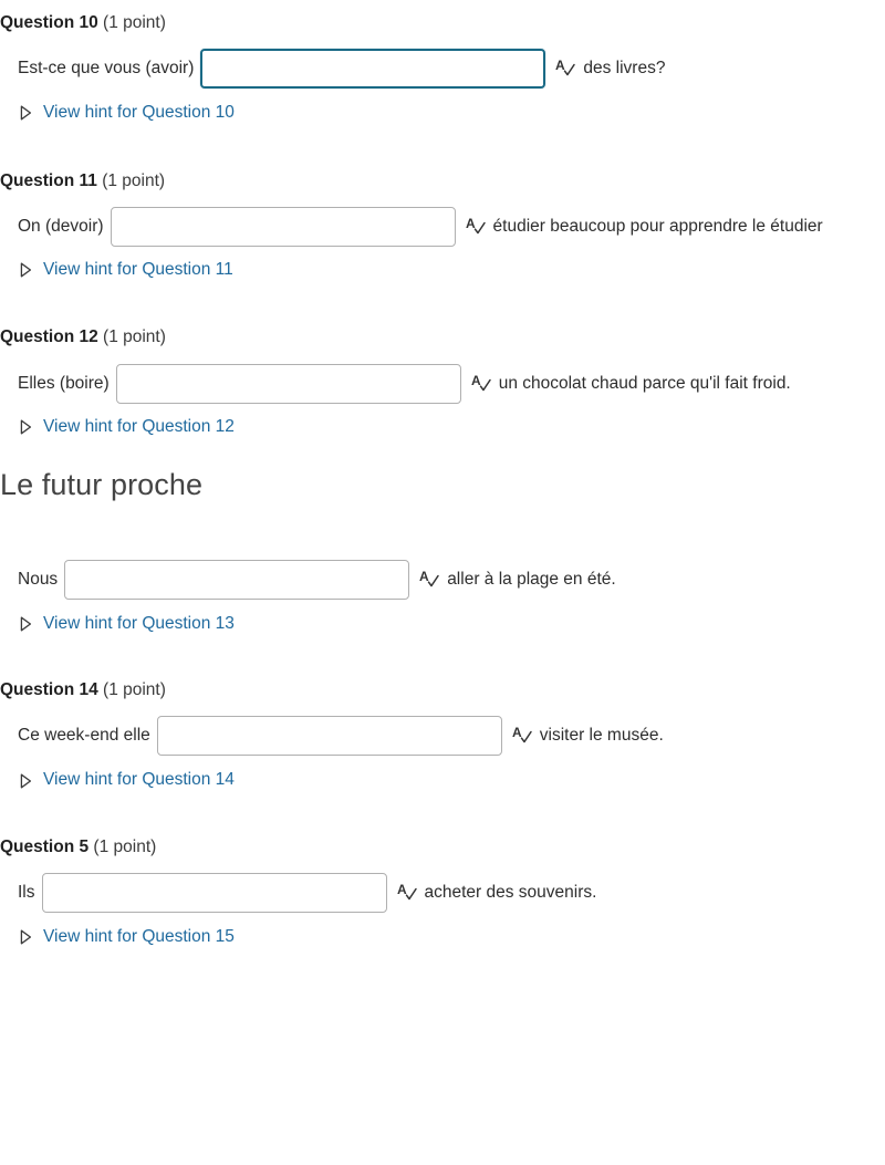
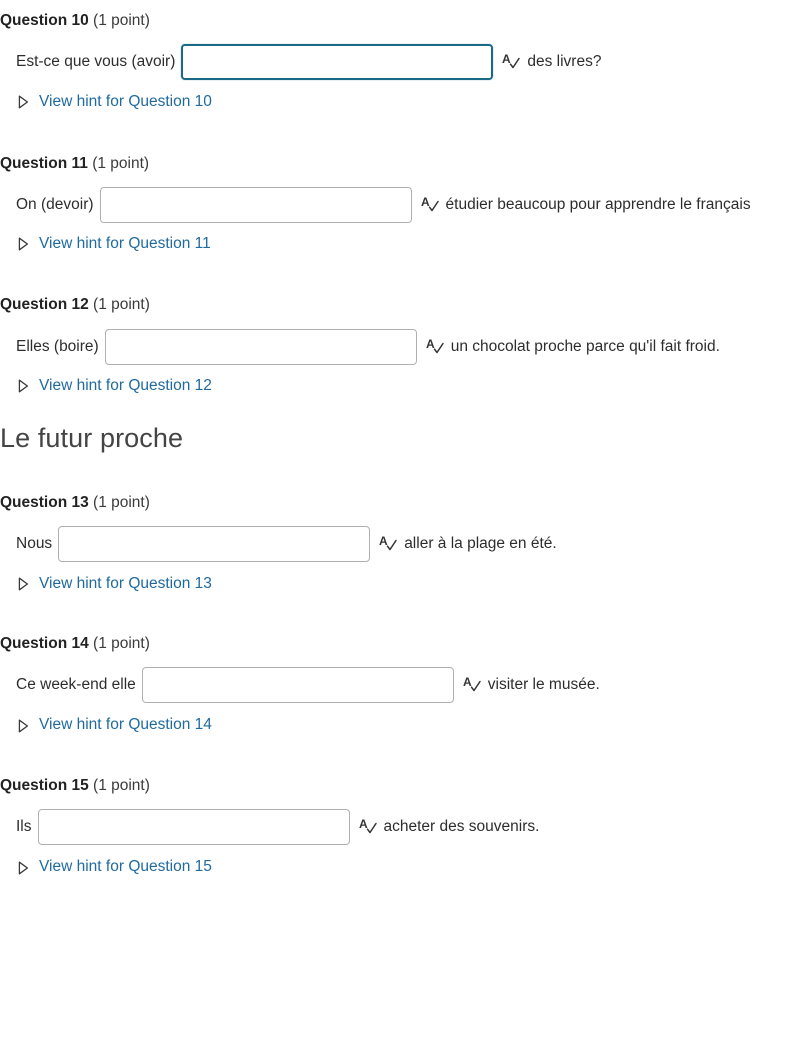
  Question 10 (1 point)
  Est-ce que vous (avoir)
  A
  des livres?
  View hint for Question 10
  Question 11 (1 point)
  On (devoir)
  A
- étudier beaucoup pour apprendre le étudier
+ étudier beaucoup pour apprendre le français
  View hint for Question 11
  Question 12 (1 point)
  Elles (boire)
  A
- un chocolat chaud parce qu'il fait froid.
+ un chocolat proche parce qu'il fait froid.
  View hint for Question 12
  Le futur proche
+ Question 13 (1 point)
  Nous
  A
  aller à la plage en été.
  View hint for Question 13
  Question 14 (1 point)
  Ce week-end elle
  A
  visiter le musée.
  View hint for Question 14
- Question 5 (1 point)
+ Question 15 (1 point)
  Ils
  A
  acheter des souvenirs.
  View hint for Question 15
